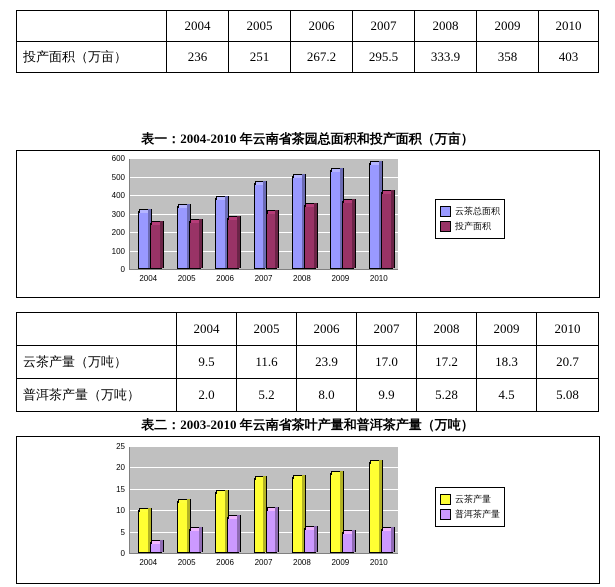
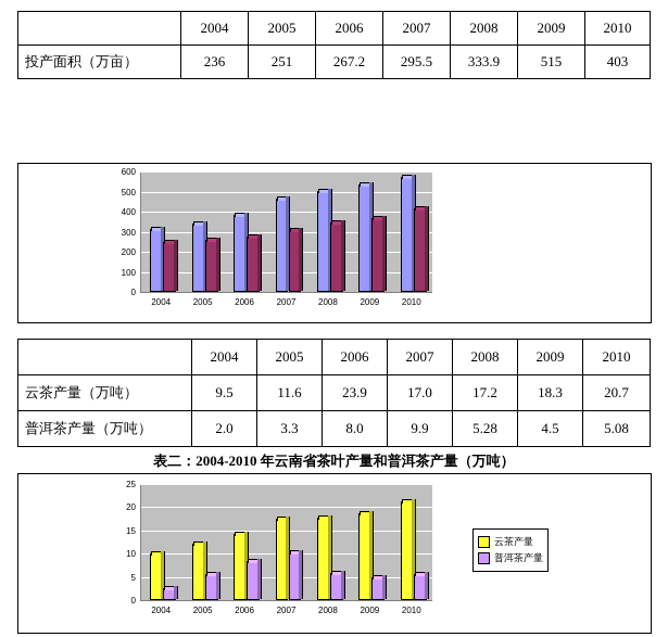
  	2004	2005	2006	2007	2008	2009	2010
- 投产面积（万亩）	236	251	267.2	295.5	333.9	358	403
+ 投产面积（万亩）	236	251	267.2	295.5	333.9	515	403
- 表一：2004-2010 年云南省茶园总面积和投产面积（万亩）
- 云茶总面积
- 投产面积
  0
  100
  200
  300
  400
  500
  600
  2004
  2005
  2006
  2007
  2008
  2009
  2010
  	2004	2005	2006	2007	2008	2009	2010
  云茶产量（万吨）	9.5	11.6	23.9	17.0	17.2	18.3	20.7
- 普洱茶产量（万吨）	2.0	5.2	8.0	9.9	5.28	4.5	5.08
+ 普洱茶产量（万吨）	2.0	3.3	8.0	9.9	5.28	4.5	5.08
- 表二：2003-2010 年云南省茶叶产量和普洱茶产量（万吨）
+ 表二：2004-2010 年云南省茶叶产量和普洱茶产量（万吨）
  云茶产量
  普洱茶产量
  0
  5
  10
  15
  20
  25
  2004
  2005
  2006
  2007
  2008
  2009
  2010
